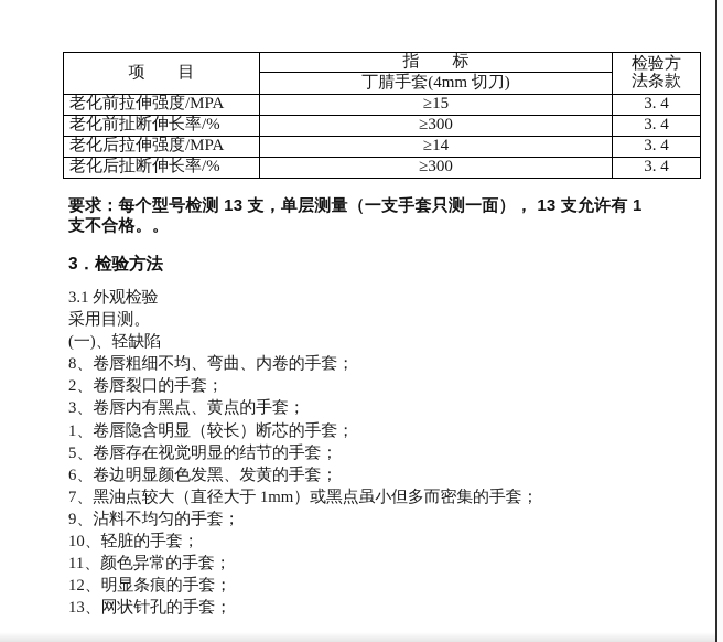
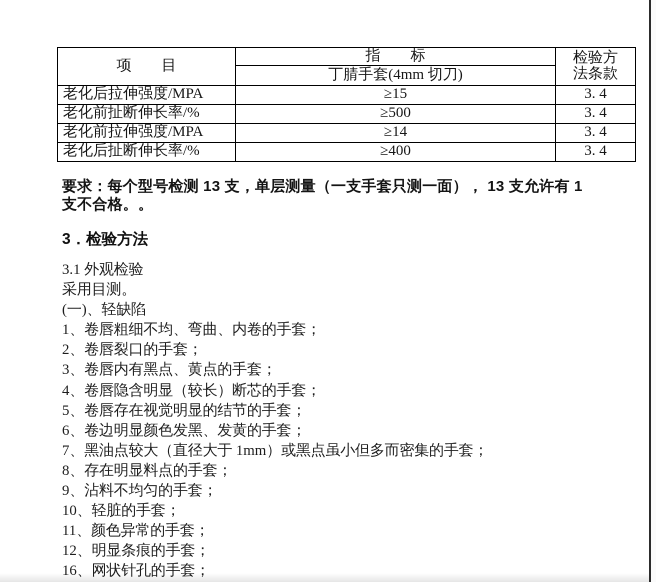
  项 目	指 标	检验方 法条款
  丁腈手套(4mm 切刀)
- 老化前拉伸强度/MPA	≥15	3. 4
+ 老化后拉伸强度/MPA	≥15	3. 4
- 老化前扯断伸长率/%	≥300	3. 4
+ 老化前扯断伸长率/%	≥500	3. 4
- 老化后拉伸强度/MPA	≥14	3. 4
+ 老化前拉伸强度/MPA	≥14	3. 4
- 老化后扯断伸长率/%	≥300	3. 4
+ 老化后扯断伸长率/%	≥400	3. 4
  要求：每个型号检测 13 支，单层测量（一支手套只测一面）， 13 支允许有 1
  支不合格。。
  3．检验方法
  3.1 外观检验
  采用目测。
  (一)、轻缺陷
- 8、卷唇粗细不均、弯曲、内卷的手套；
+ 1、卷唇粗细不均、弯曲、内卷的手套；
  2、卷唇裂口的手套；
  3、卷唇内有黑点、黄点的手套；
- 1、卷唇隐含明显（较长）断芯的手套；
+ 4、卷唇隐含明显（较长）断芯的手套；
  5、卷唇存在视觉明显的结节的手套；
  6、卷边明显颜色发黑、发黄的手套；
  7、黑油点较大（直径大于 1mm）或黑点虽小但多而密集的手套；
+ 8、存在明显料点的手套；
  9、沾料不均匀的手套；
  10、轻脏的手套；
  11、颜色异常的手套；
  12、明显条痕的手套；
- 13、网状针孔的手套；
+ 16、网状针孔的手套；
